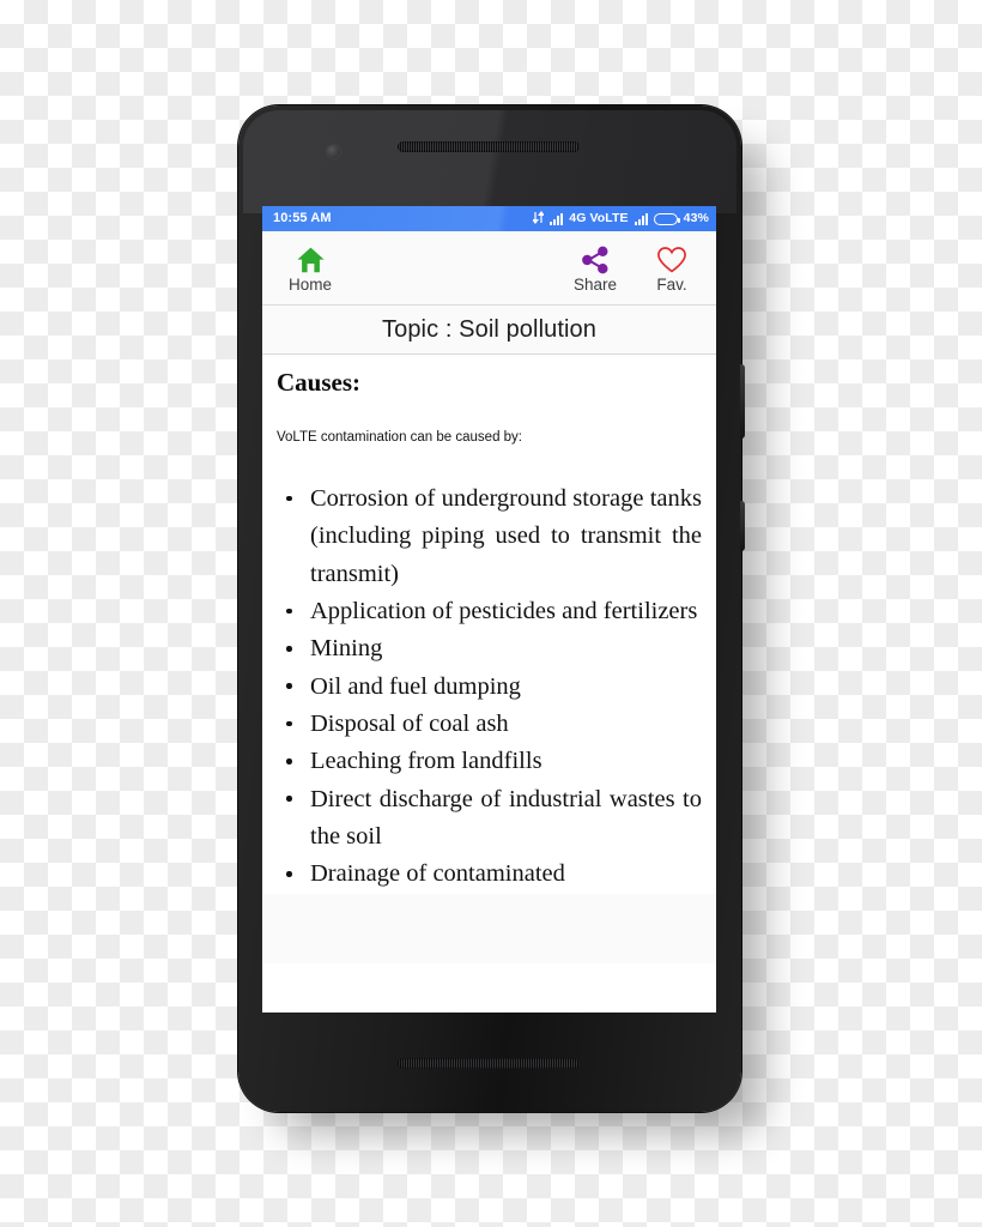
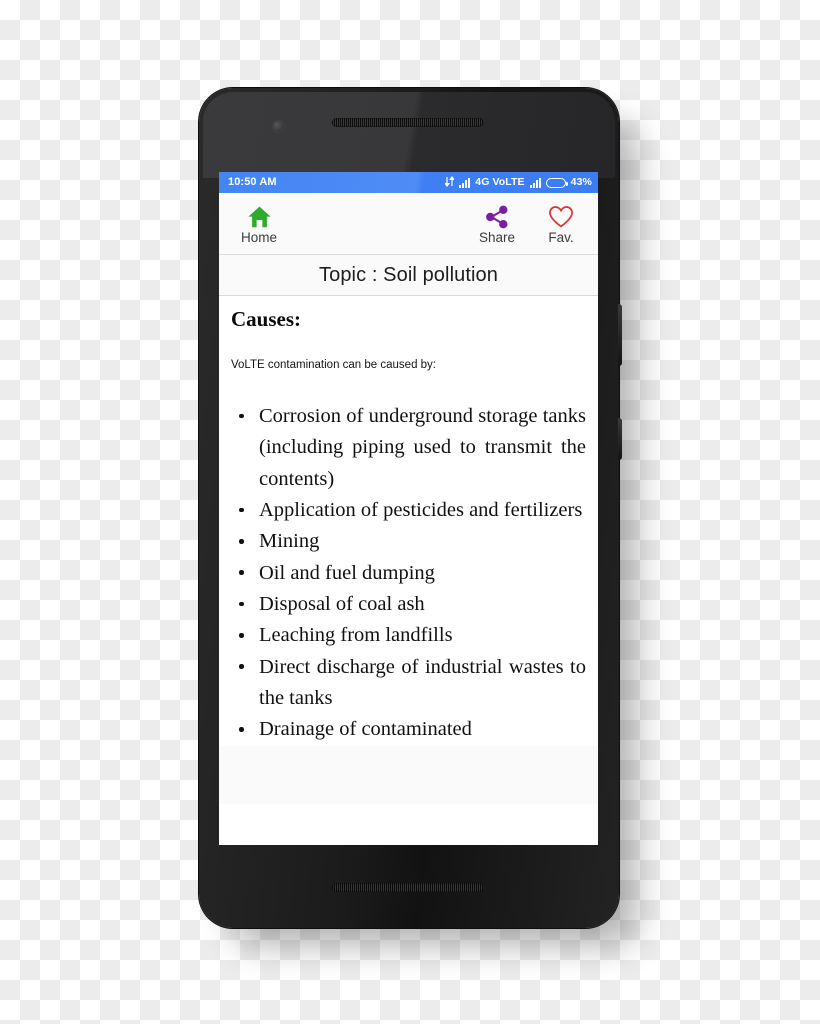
- 10:55 AM
+ 10:50 AM
  4G VoLTE
  43%
  Home
  Share
  Fav.
  Topic : Soil pollution
  Causes:
  VoLTE contamination can be caused by:
- Corrosion of underground storage tanks (including piping used to transmit the transmit)
+ Corrosion of underground storage tanks (including piping used to transmit the contents)
  Application of pesticides and fertilizers
  Mining
  Oil and fuel dumping
  Disposal of coal ash
  Leaching from landfills
- Direct discharge of industrial wastes to the soil
+ Direct discharge of industrial wastes to the tanks
  Drainage of contaminated
